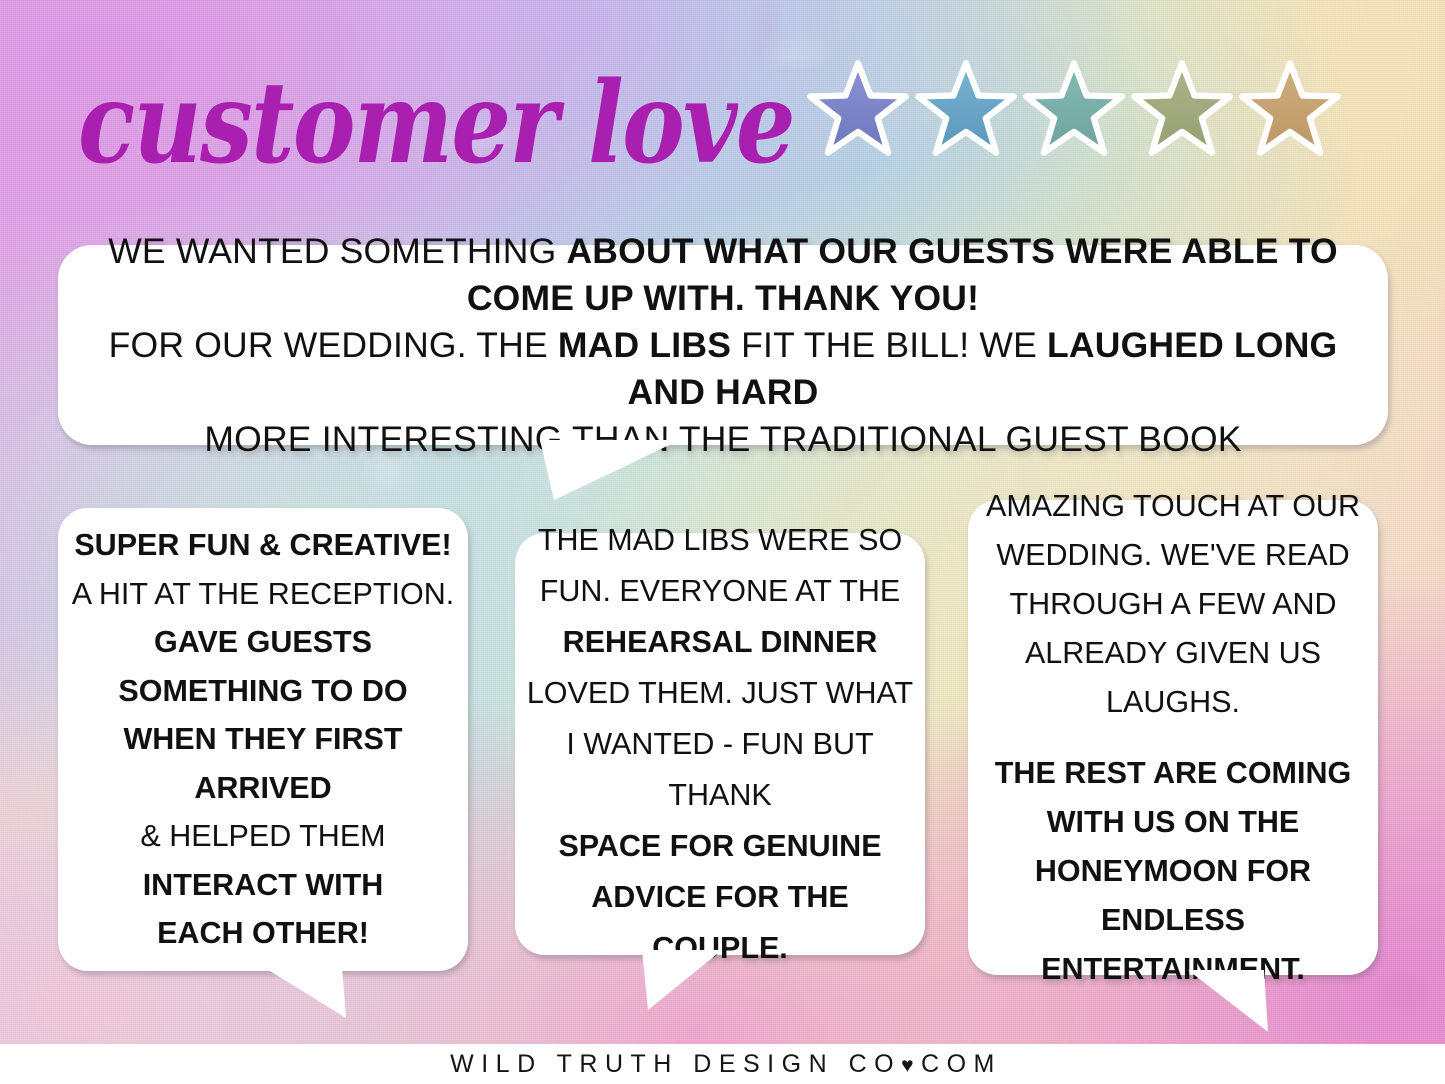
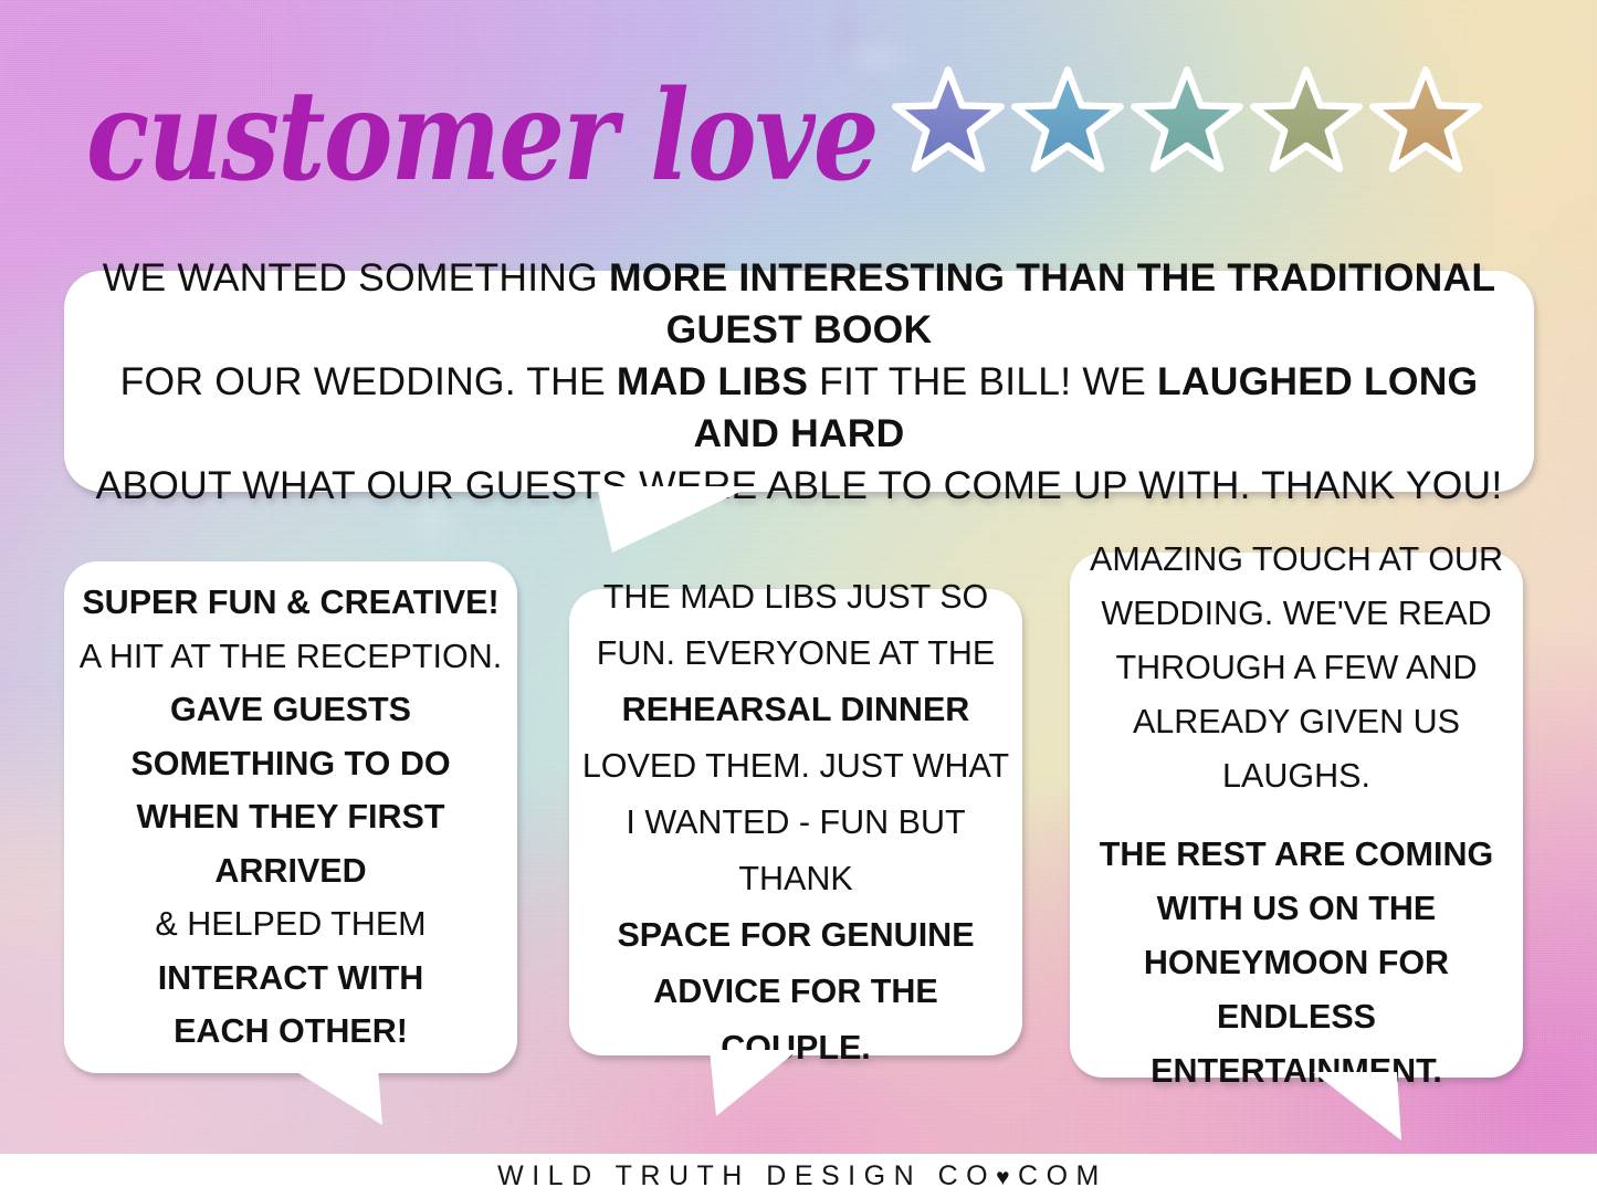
  customer love
- WE WANTED SOMETHING ABOUT WHAT OUR GUESTS WERE ABLE TO COME UP WITH. THANK YOU!
+ WE WANTED SOMETHING MORE INTERESTING THAN THE TRADITIONAL GUEST BOOK
  FOR OUR WEDDING. THE MAD LIBS FIT THE BILL! WE LAUGHED LONG AND HARD
- MORE INTERESTING THAN THE TRADITIONAL GUEST BOOK
+ ABOUT WHAT OUR GUESTS WERE ABLE TO COME UP WITH. THANK YOU!
  SUPER FUN & CREATIVE!
  A HIT AT THE RECEPTION.
  GAVE GUESTS
  SOMETHING TO DO
  WHEN THEY FIRST ARRIVED
  & HELPED THEM
  INTERACT WITH
  EACH OTHER!
- THE MAD LIBS WERE SO
+ THE MAD LIBS JUST SO
  FUN. EVERYONE AT THE
  REHEARSAL DINNER
  LOVED THEM. JUST WHAT
  I WANTED - FUN BUT THANK
  SPACE FOR GENUINE
  ADVICE FOR THE COUPLE.
  AMAZING TOUCH AT OUR
  WEDDING. WE'VE READ
  THROUGH A FEW AND
  ALREADY GIVEN US LAUGHS.
  THE REST ARE COMING
  WITH US ON THE
  HONEYMOON FOR
  ENDLESS
  ENTERTAINMENT.
  WILD TRUTH DESIGN CO♥COM
